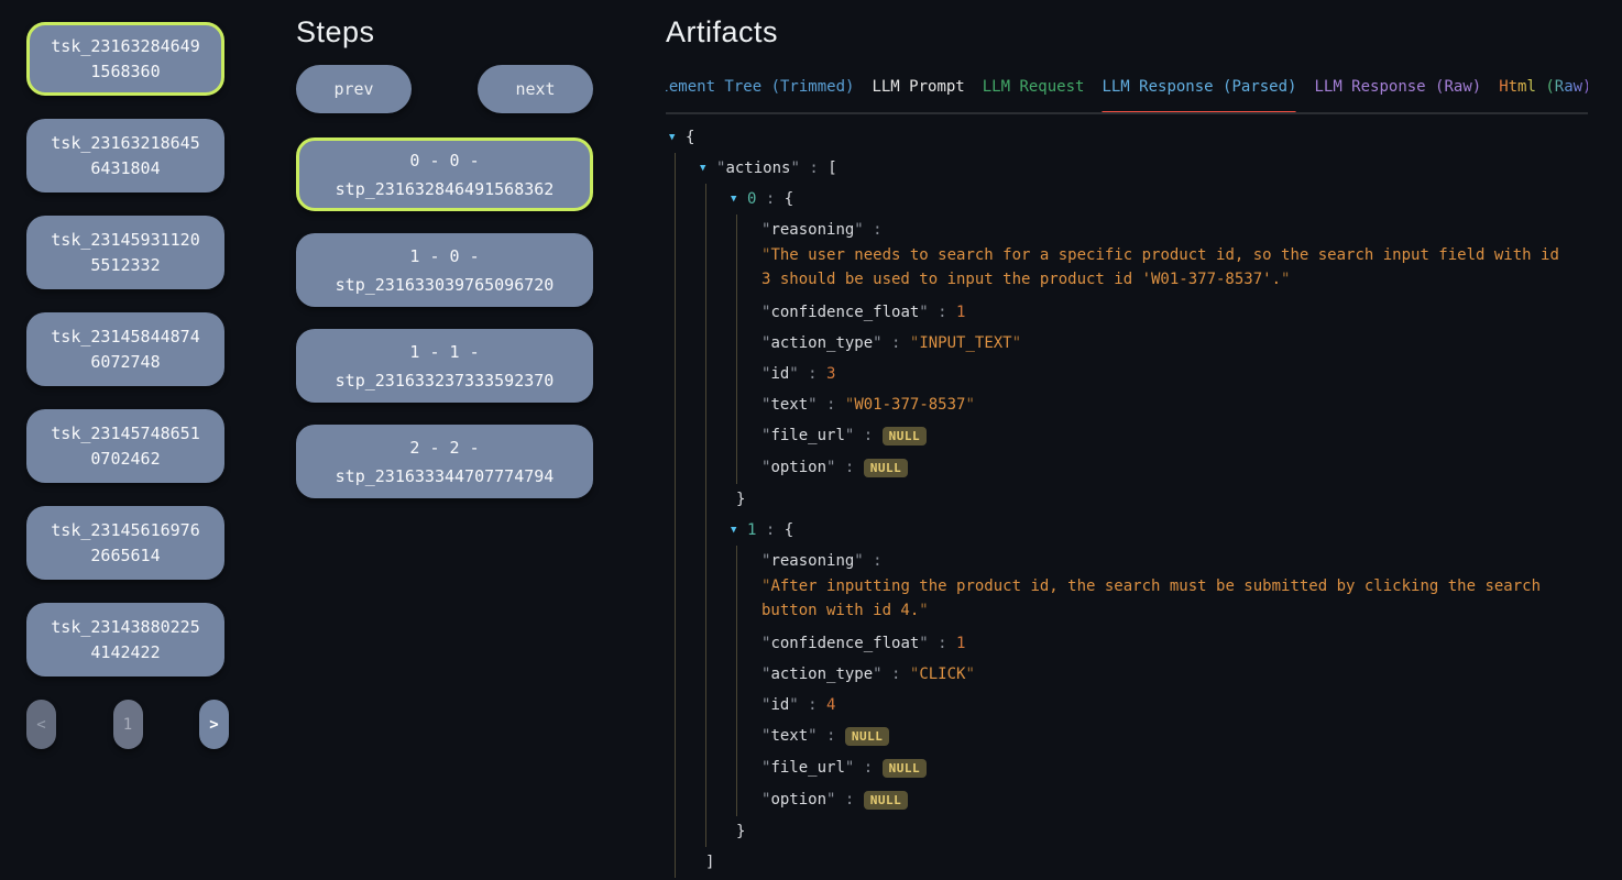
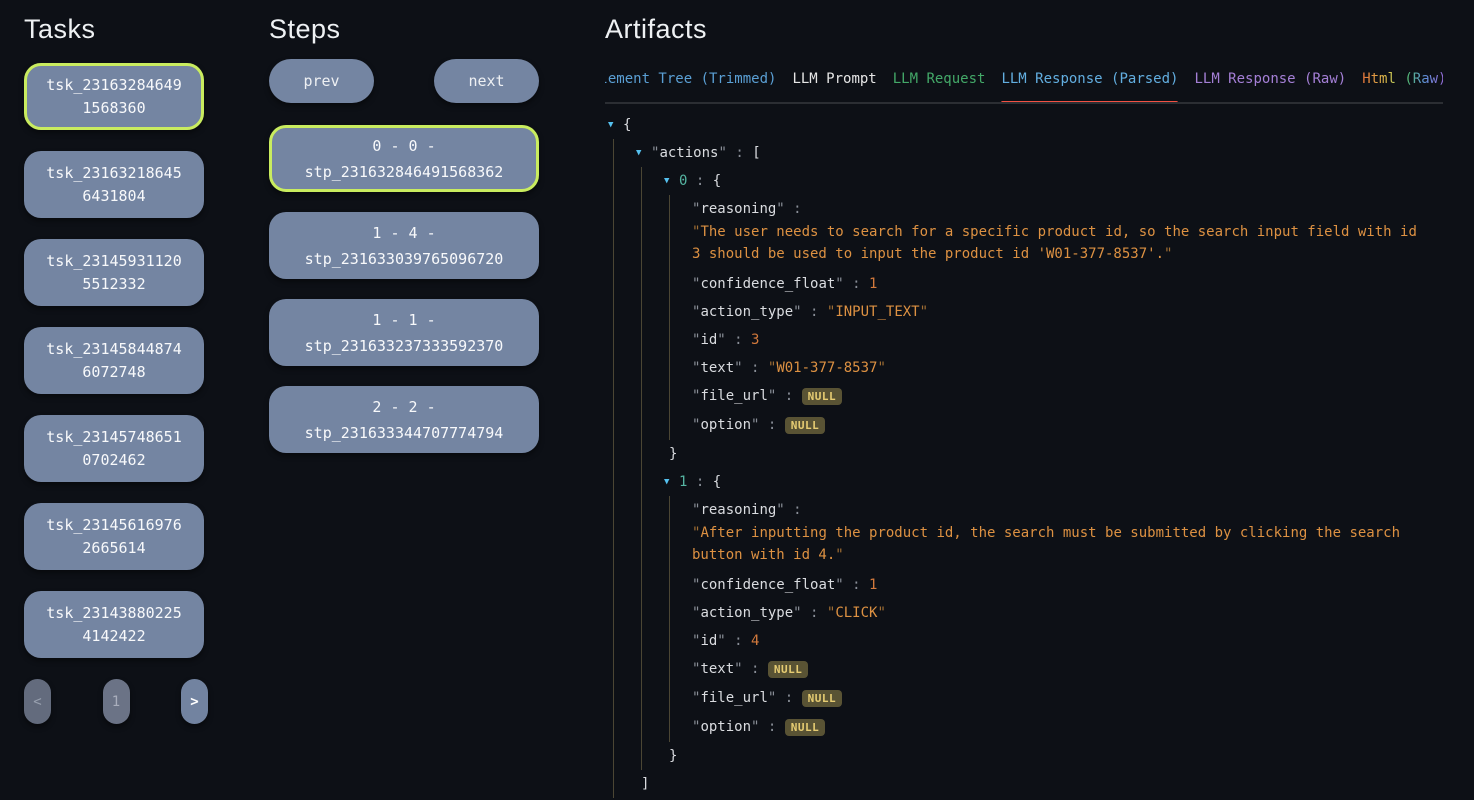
+ Tasks
  tsk_231632846491568360
  tsk_231632186456431804
  tsk_231459311205512332
  tsk_231458448746072748
  tsk_231457486510702462
  tsk_231456169762665614
  tsk_231438802254142422
  <
  1
  >
  Steps
  prev
  next
  0 - 0 - stp_231632846491568362
- 1 - 0 - stp_231633039765096720
+ 1 - 4 - stp_231633039765096720
  1 - 1 - stp_231633237333592370
  2 - 2 - stp_231633344707774794
  Artifacts
  ement Tree (Trimmed)
  LLM Prompt
  LLM Request
  LLM Response (Parsed)
  LLM Response (Raw)
  Html (Raw)
  ▼ {
  ▼ "actions" : [
  ▼ 0 : {
  "reasoning" :
  "The user needs to search for a specific product id, so the search input field with id 3 should be used to input the product id 'W01-377-8537'."
  "confidence_float" : 1
  "action_type" : "INPUT_TEXT"
  "id" : 3
  "text" : "W01-377-8537"
  "file_url" : NULL
  "option" : NULL
  }
  ▼ 1 : {
  "reasoning" :
  "After inputting the product id, the search must be submitted by clicking the search button with id 4."
  "confidence_float" : 1
  "action_type" : "CLICK"
  "id" : 4
  "text" : NULL
  "file_url" : NULL
  "option" : NULL
  }
  ]
